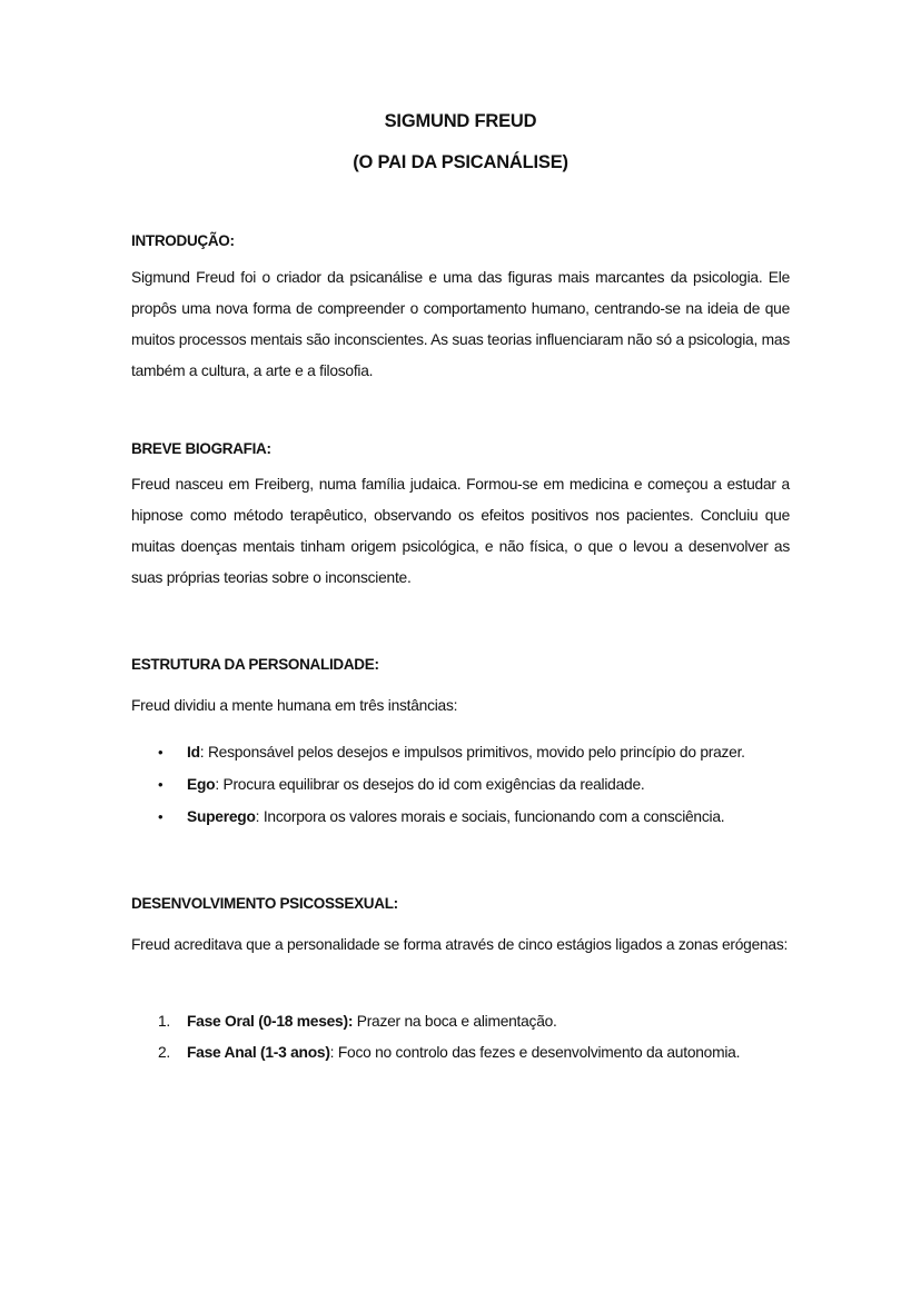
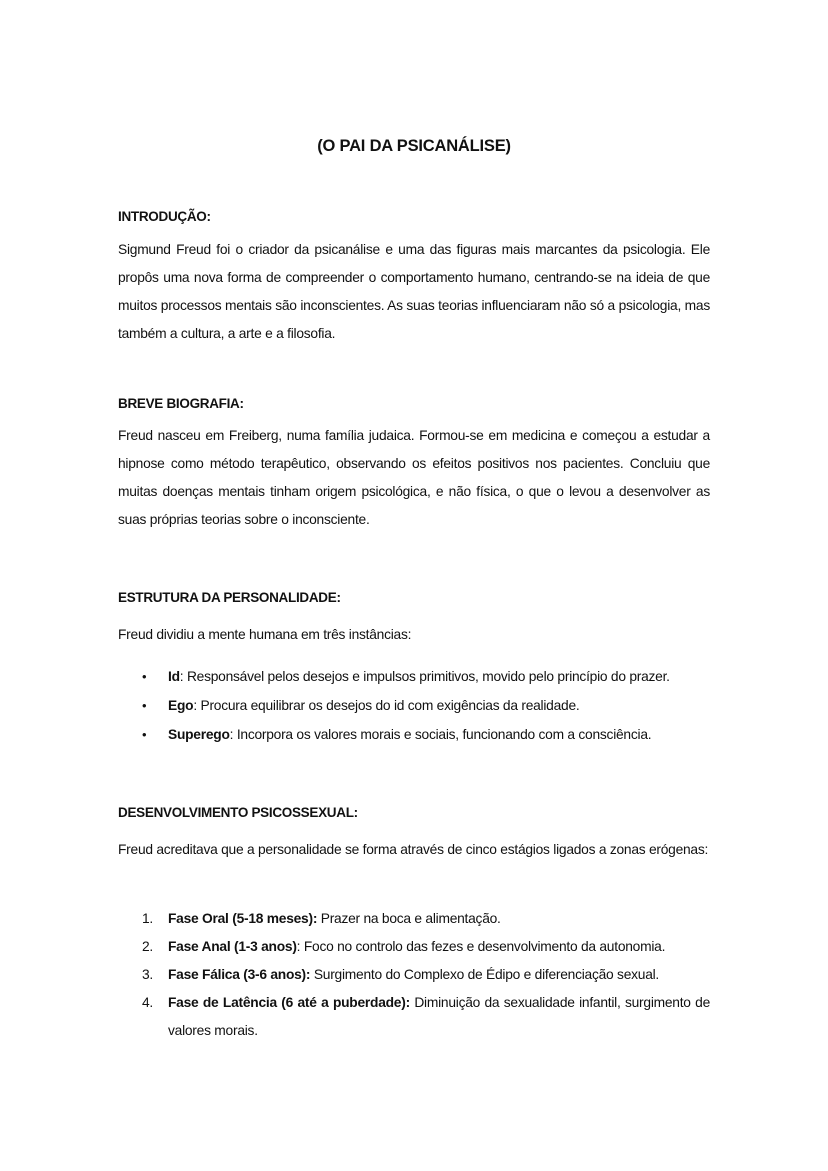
- SIGMUND FREUD
  (O PAI DA PSICANÁLISE)
  INTRODUÇÃO:
  Sigmund Freud foi o criador da psicanálise e uma das figuras mais marcantes da psicologia. Ele propôs uma nova forma de compreender o comportamento humano, centrando-se na ideia de que muitos processos mentais são inconscientes. As suas teorias influenciaram não só a psicologia, mas também a cultura, a arte e a filosofia.
  BREVE BIOGRAFIA:
  Freud nasceu em Freiberg, numa família judaica. Formou-se em medicina e começou a estudar a hipnose como método terapêutico, observando os efeitos positivos nos pacientes. Concluiu que muitas doenças mentais tinham origem psicológica, e não física, o que o levou a desenvolver as suas próprias teorias sobre o inconsciente.
  ESTRUTURA DA PERSONALIDADE:
  Freud dividiu a mente humana em três instâncias:
  •
  Id: Responsável pelos desejos e impulsos primitivos, movido pelo princípio do prazer.
  •
  Ego: Procura equilibrar os desejos do id com exigências da realidade.
  •
  Superego: Incorpora os valores morais e sociais, funcionando com a consciência.
  DESENVOLVIMENTO PSICOSSEXUAL:
  Freud acreditava que a personalidade se forma através de cinco estágios ligados a zonas erógenas:
  1.
- Fase Oral (0-18 meses): Prazer na boca e alimentação.
+ Fase Oral (5-18 meses): Prazer na boca e alimentação.
  2.
  Fase Anal (1-3 anos): Foco no controlo das fezes e desenvolvimento da autonomia.
+ 3.
+ Fase Fálica (3-6 anos): Surgimento do Complexo de Édipo e diferenciação sexual.
+ 4.
+ Fase de Latência (6 até a puberdade): Diminuição da sexualidade infantil, surgimento de valores morais.
